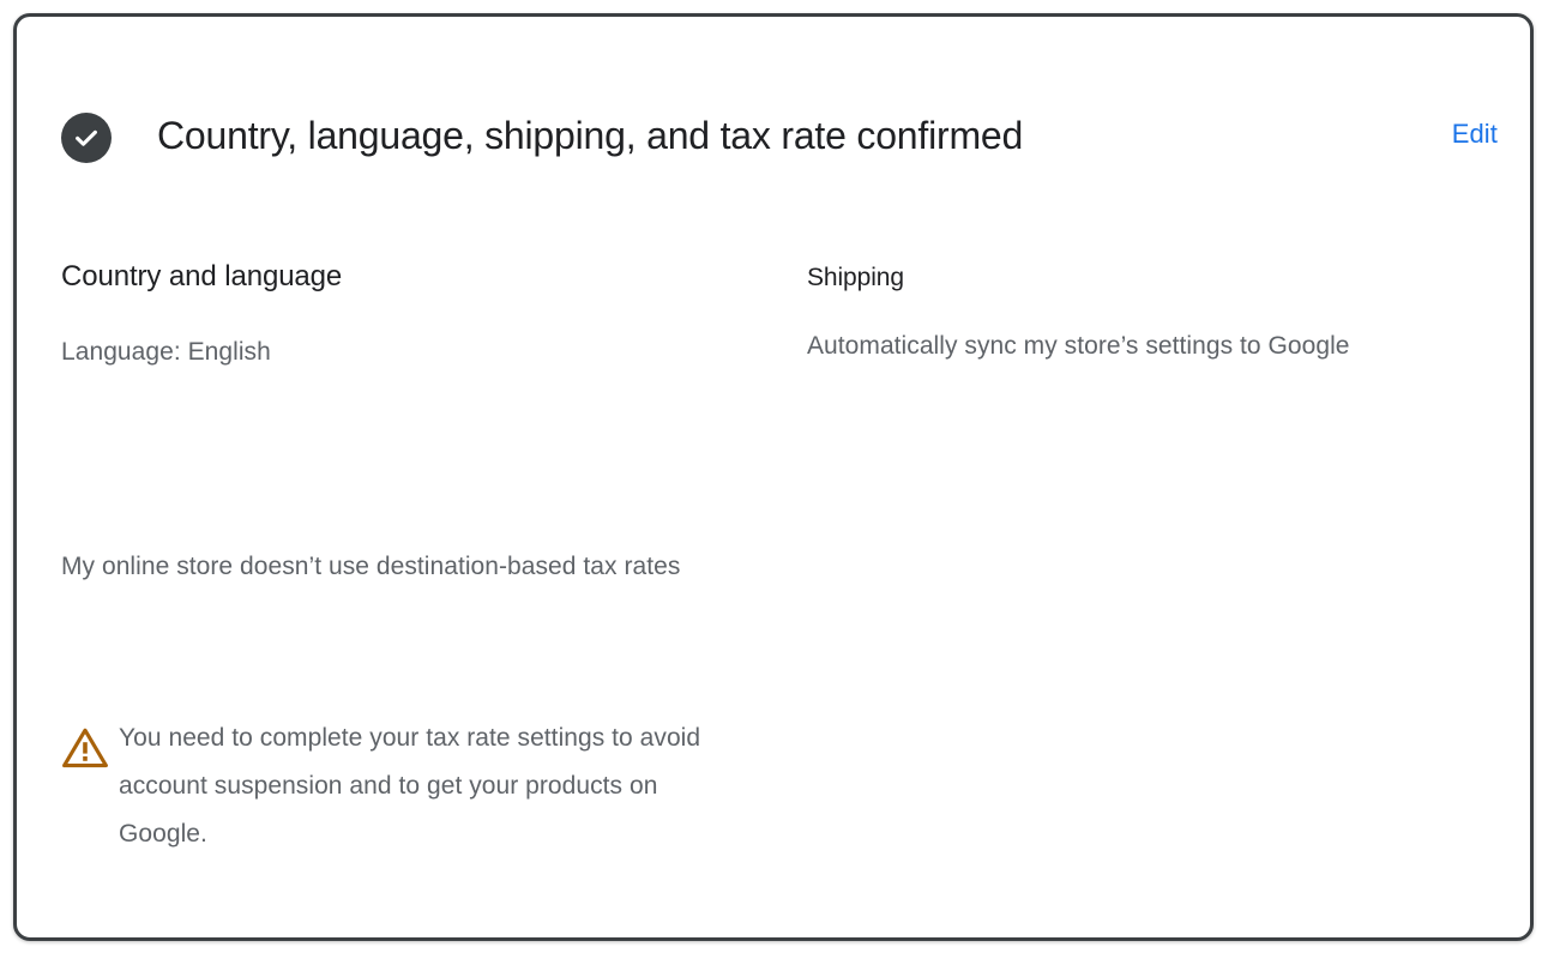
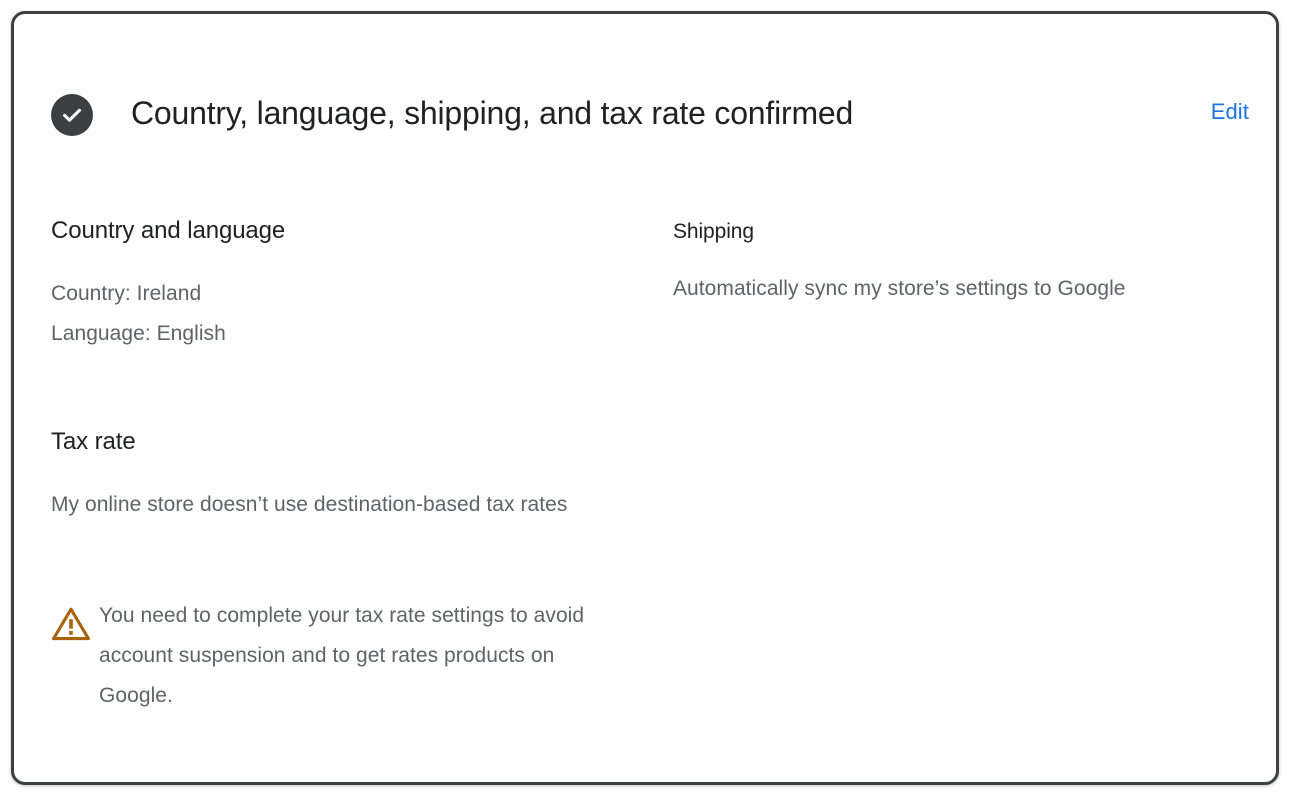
  Country, language, shipping, and tax rate confirmed
  Edit
  Country and language
+ Country: Ireland
  Language: English
+ Tax rate
  My online store doesn’t use destination-based tax rates
- You need to complete your tax rate settings to avoid account suspension and to get your products on Google.
+ You need to complete your tax rate settings to avoid account suspension and to get rates products on Google.
  Shipping
  Automatically sync my store’s settings to Google
